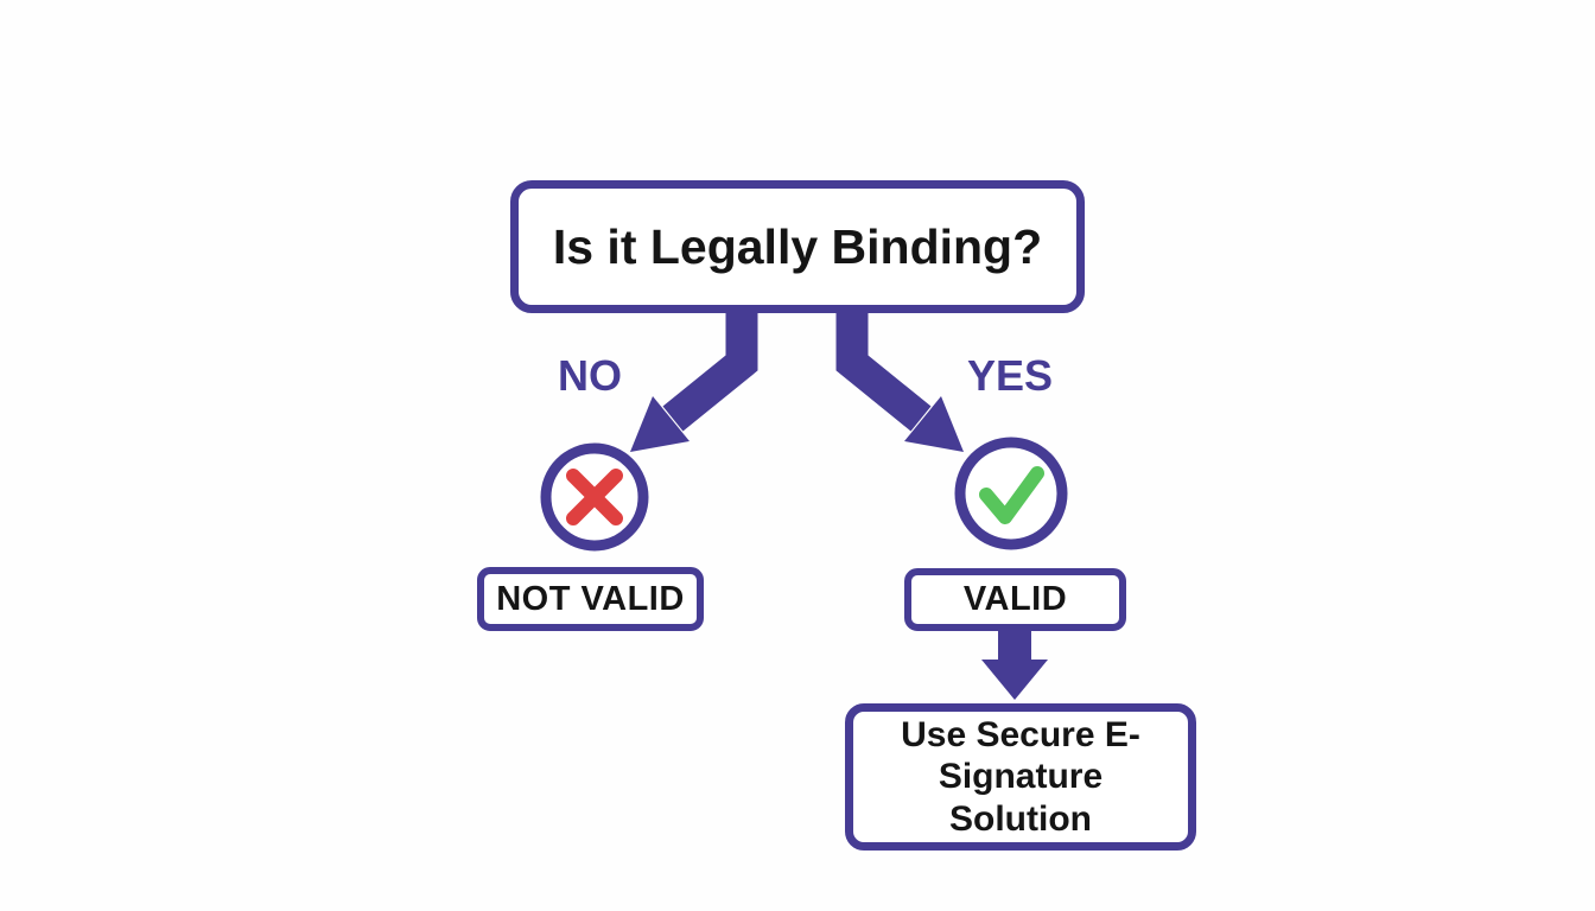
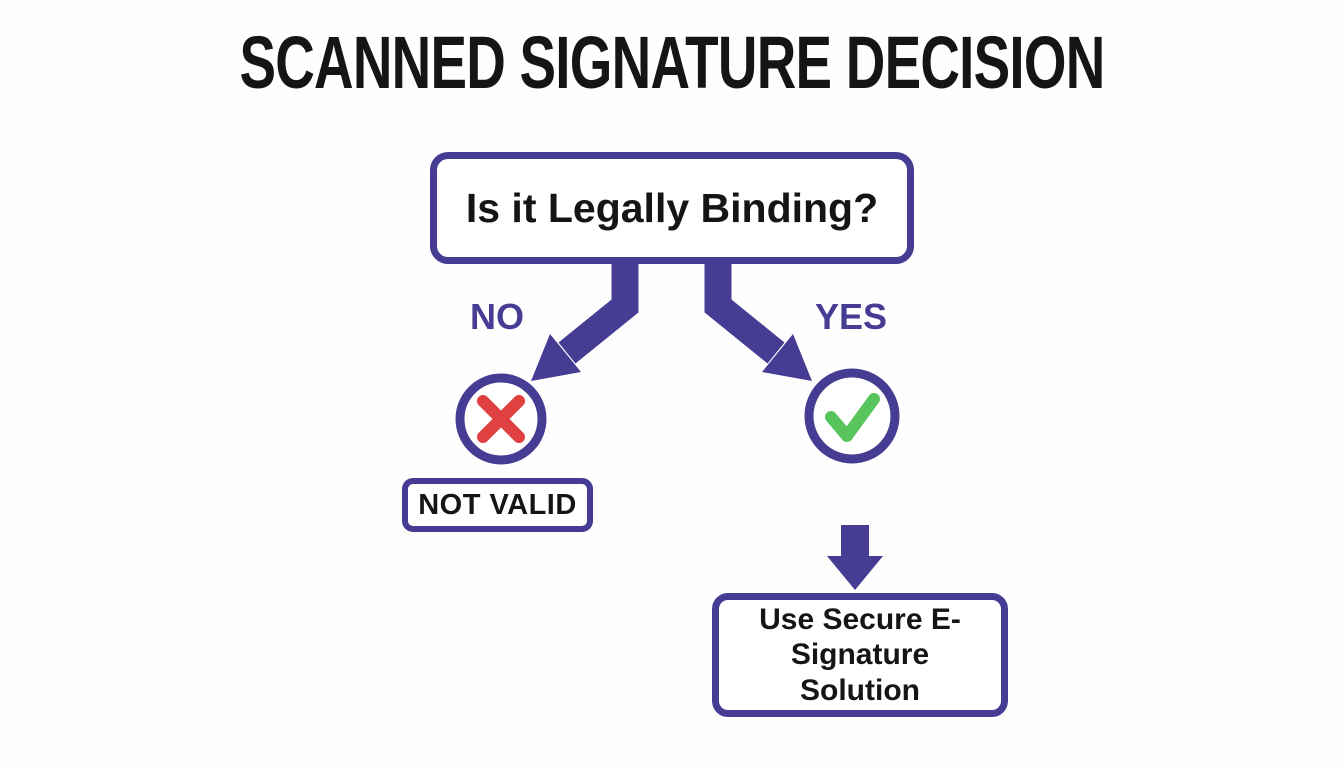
+ SCANNED SIGNATURE DECISION
  Is it Legally Binding?
  NO
  YES
  NOT VALID
- VALID
  Use Secure E-Signature Solution
